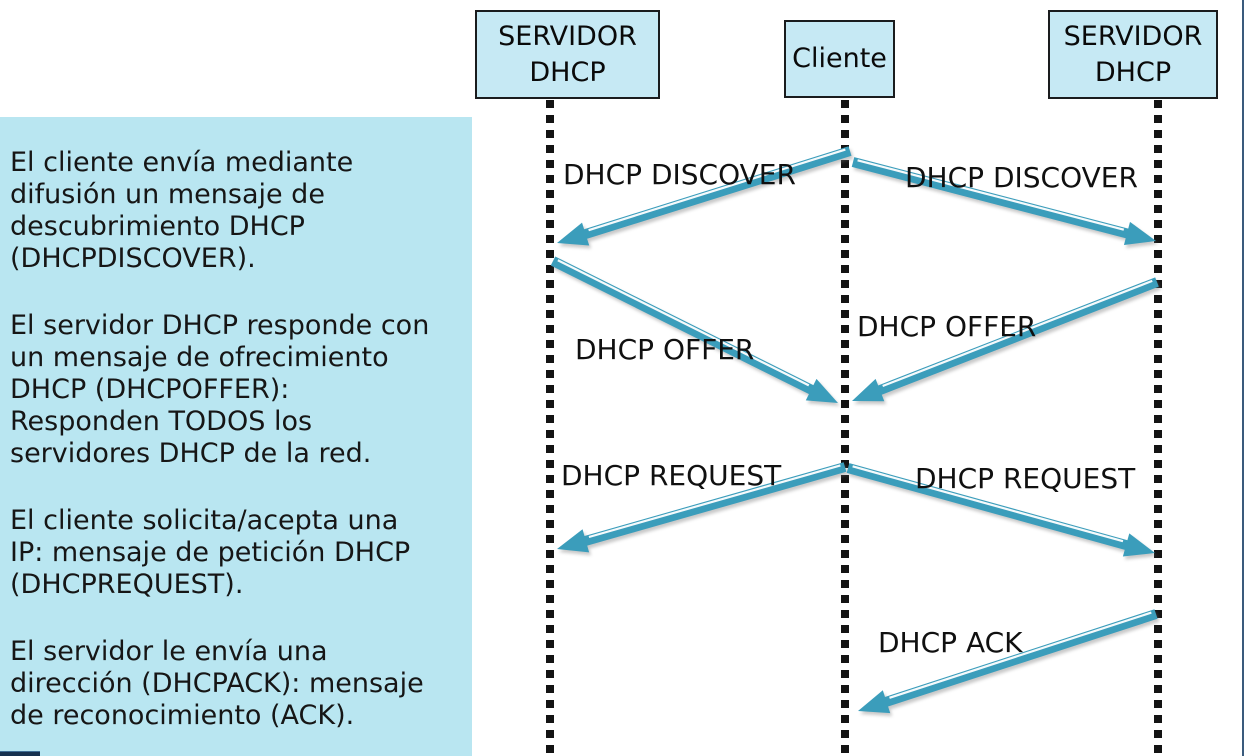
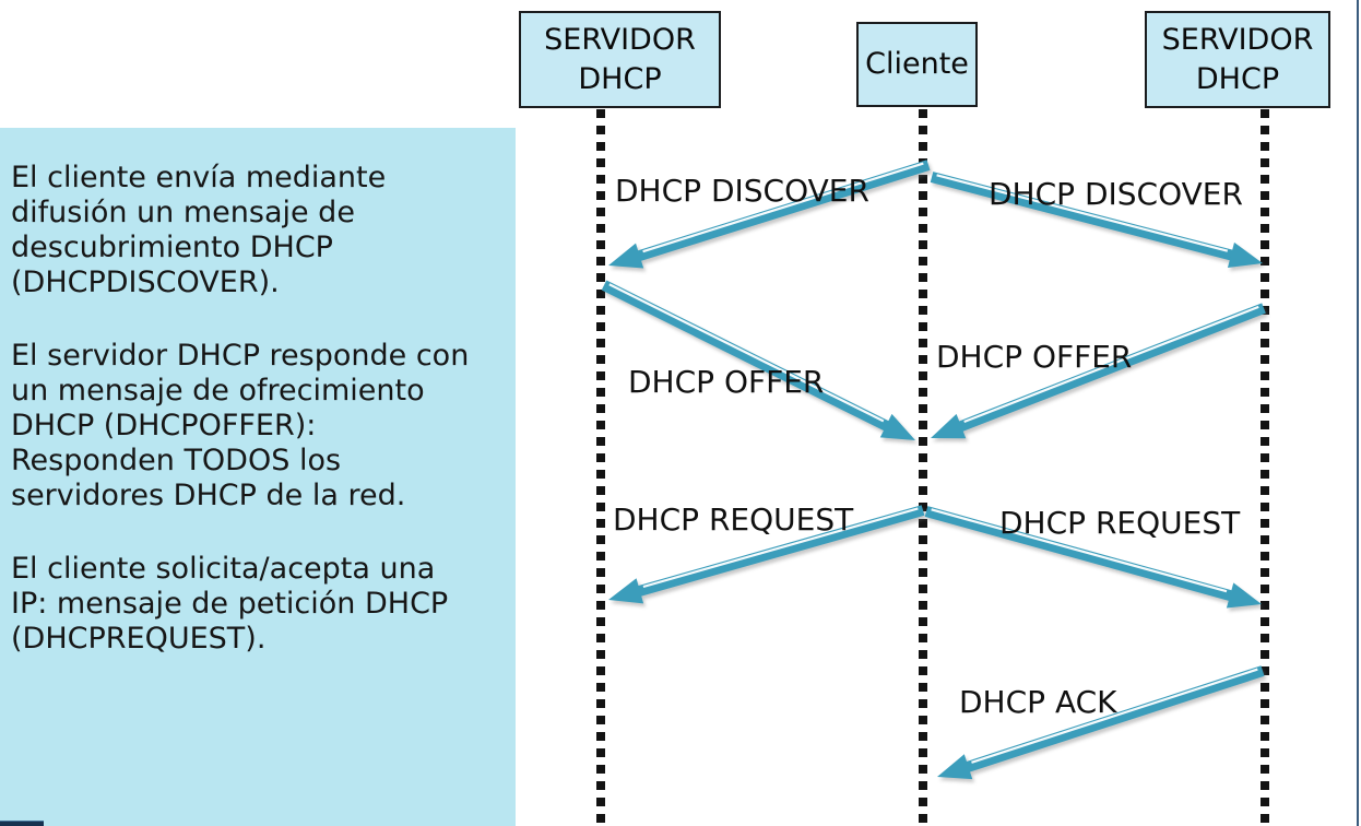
  El cliente envía mediante
  difusión un mensaje de
  descubrimiento DHCP
  (DHCPDISCOVER).
  El servidor DHCP responde con
  un mensaje de ofrecimiento
  DHCP (DHCPOFFER):
  Responden TODOS los
  servidores DHCP de la red.
  El cliente solicita/acepta una
  IP: mensaje de petición DHCP
  (DHCPREQUEST).
- El servidor le envía una
- dirección (DHCPACK): mensaje
- de reconocimiento (ACK).
  SERVIDOR DHCP
  Cliente
  SERVIDOR DHCP
  DHCP DISCOVER
  DHCP DISCOVER
  DHCP OFFER
  DHCP OFFER
  DHCP REQUEST
  DHCP REQUEST
  DHCP ACK
